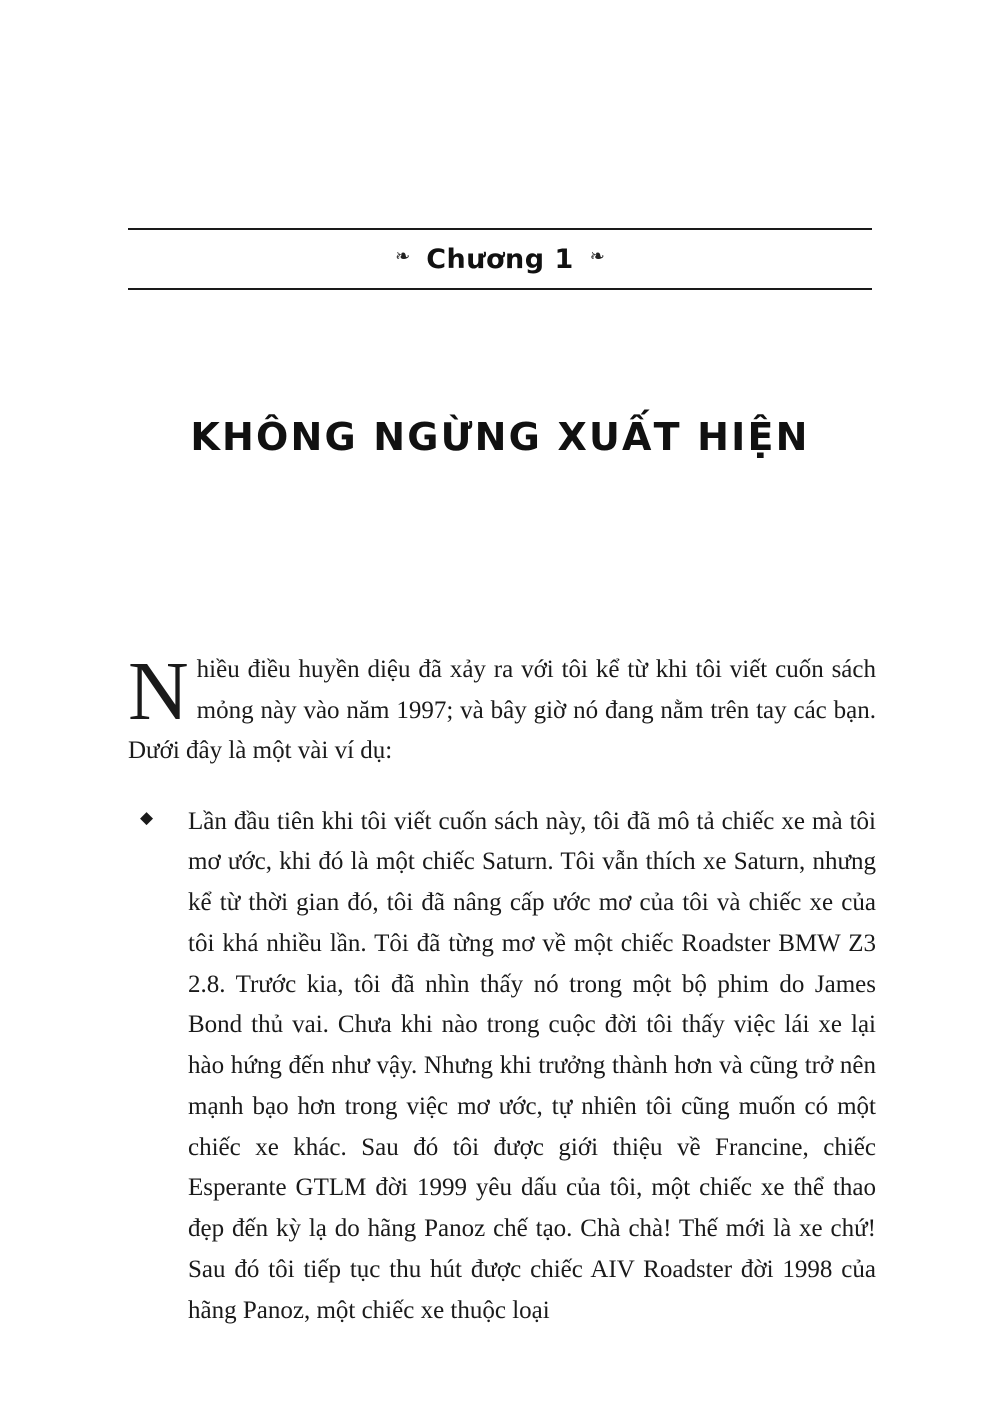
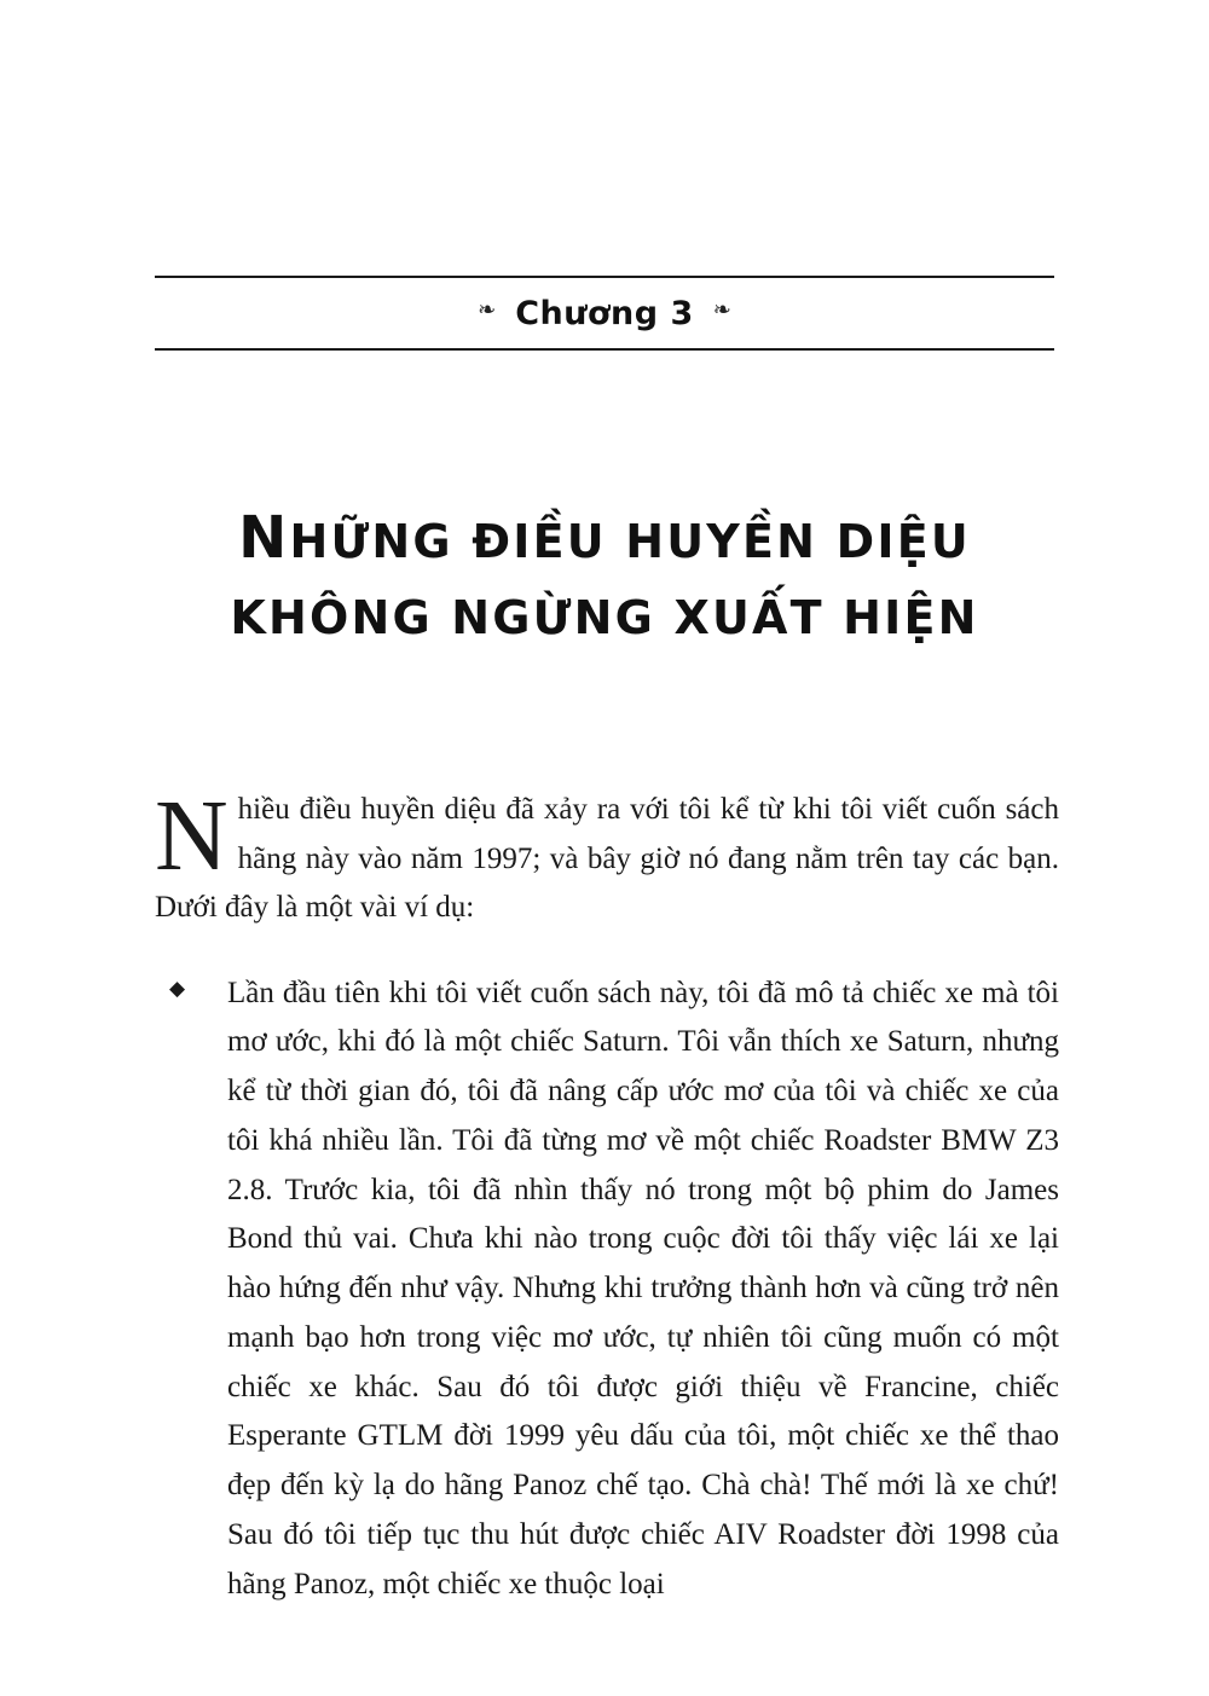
  ❧
- Chương 1
+ Chương 3
  ❧
+ NHỮNG ĐIỀU HUYỀN DIỆU
  KHÔNG NGỪNG XUẤT HIỆN
  N
- hiều điều huyền diệu đã xảy ra với tôi kể từ khi tôi viết cuốn sách mỏng này vào năm 1997; và bây giờ nó đang nằm trên tay các bạn. Dưới đây là một vài ví dụ:
+ hiều điều huyền diệu đã xảy ra với tôi kể từ khi tôi viết cuốn sách hãng này vào năm 1997; và bây giờ nó đang nằm trên tay các bạn. Dưới đây là một vài ví dụ:
  ◆
  Lần đầu tiên khi tôi viết cuốn sách này, tôi đã mô tả chiếc xe mà tôi mơ ước, khi đó là một chiếc Saturn. Tôi vẫn thích xe Saturn, nhưng kể từ thời gian đó, tôi đã nâng cấp ước mơ của tôi và chiếc xe của tôi khá nhiều lần. Tôi đã từng mơ về một chiếc Roadster BMW Z3 2.8. Trước kia, tôi đã nhìn thấy nó trong một bộ phim do James Bond thủ vai. Chưa khi nào trong cuộc đời tôi thấy việc lái xe lại hào hứng đến như vậy. Nhưng khi trưởng thành hơn và cũng trở nên mạnh bạo hơn trong việc mơ ước, tự nhiên tôi cũng muốn có một chiếc xe khác. Sau đó tôi được giới thiệu về Francine, chiếc Esperante GTLM đời 1999 yêu dấu của tôi, một chiếc xe thể thao đẹp đến kỳ lạ do hãng Panoz chế tạo. Chà chà! Thế mới là xe chứ! Sau đó tôi tiếp tục thu hút được chiếc AIV Roadster đời 1998 của hãng Panoz, một chiếc xe thuộc loại
